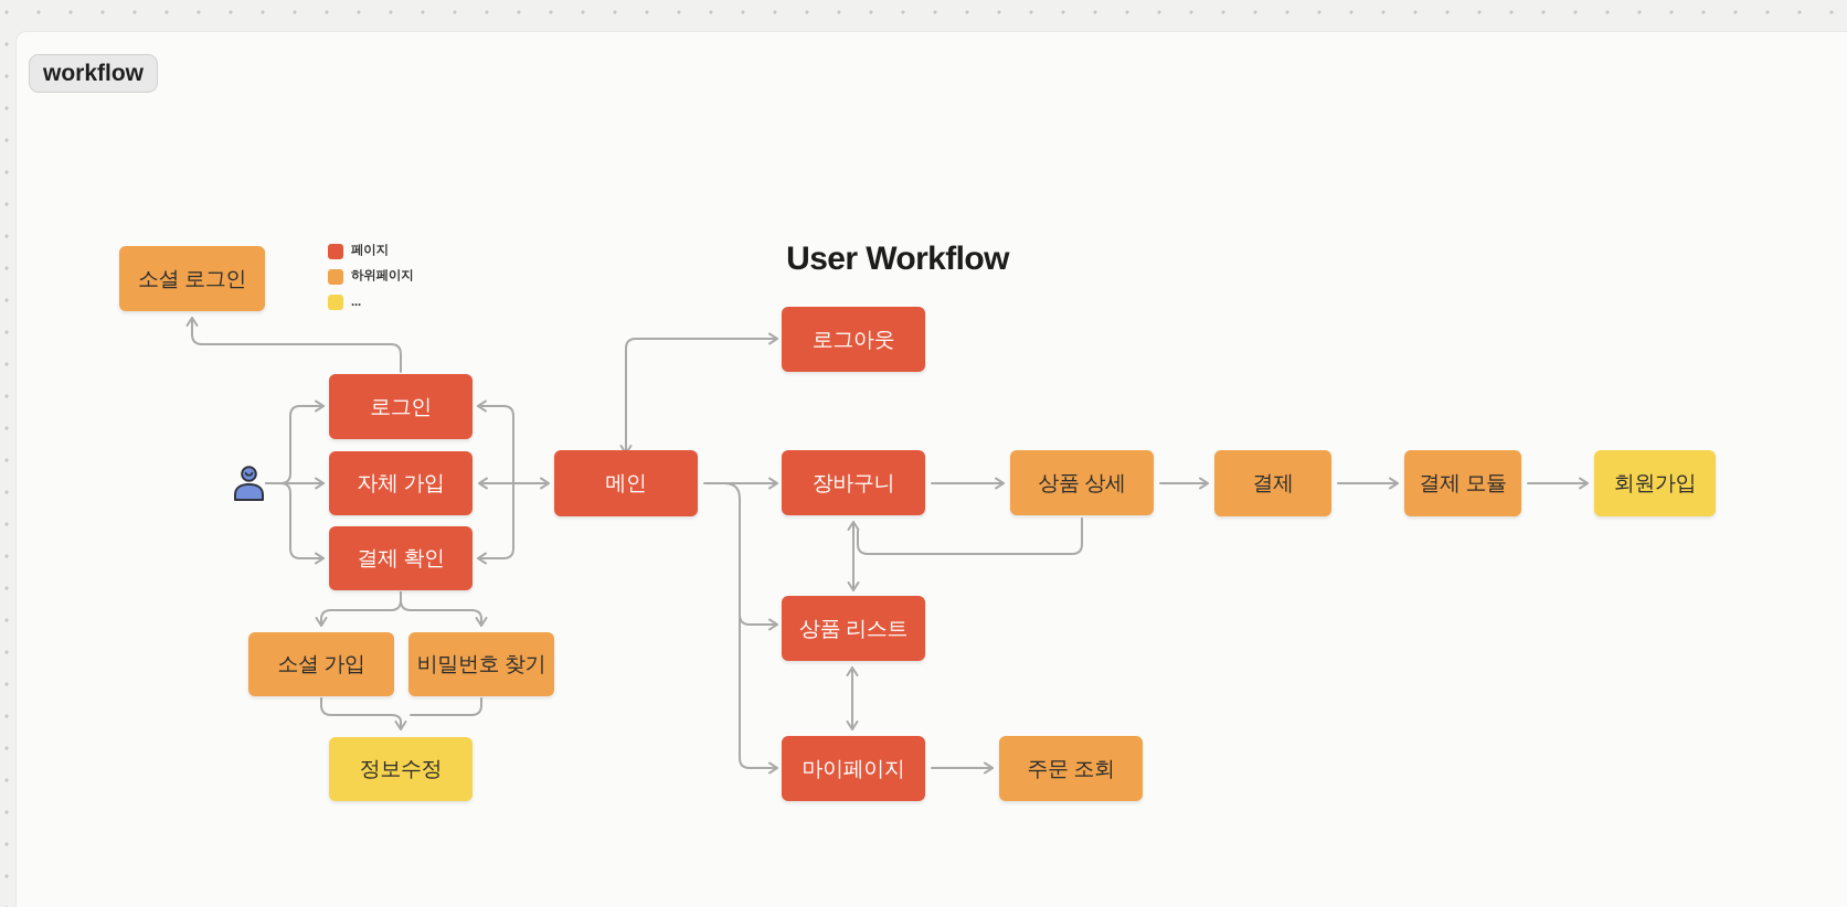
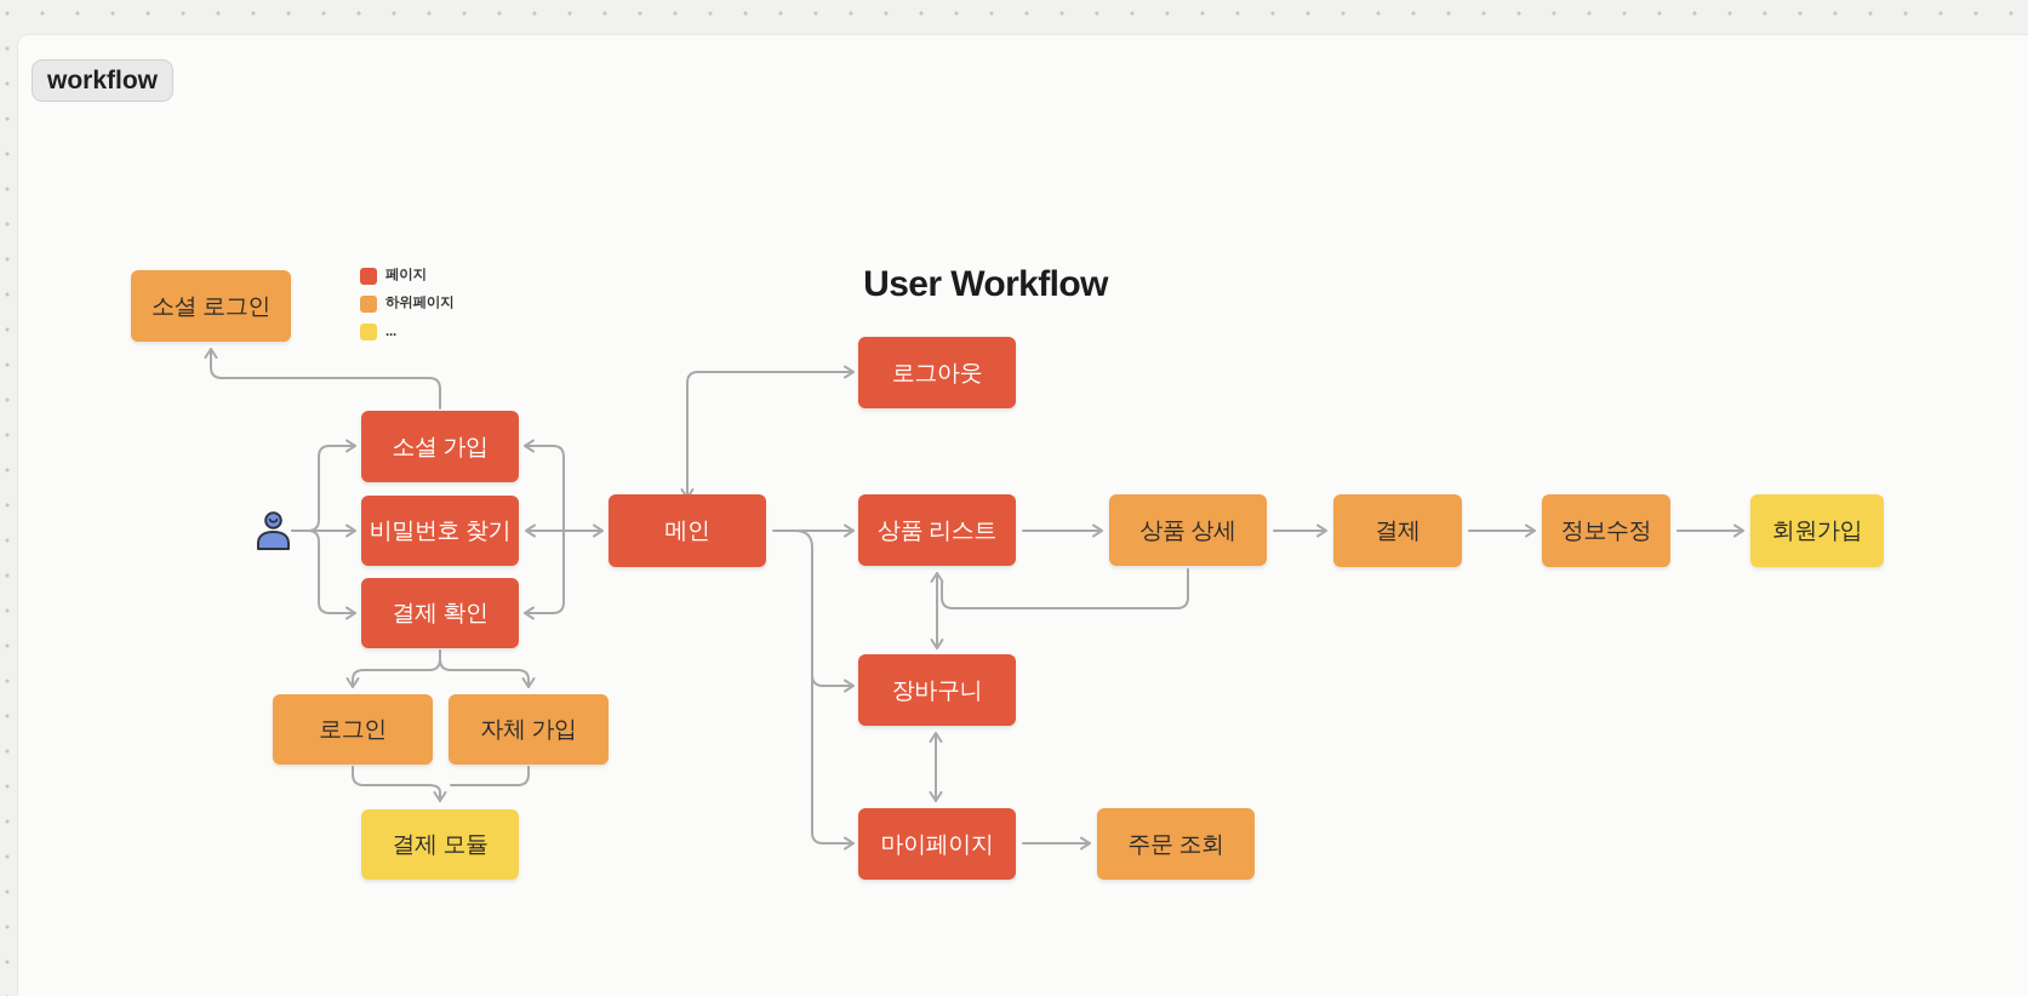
  workflow
  페이지
  하위페이지
  ...
  User Workflow
  소셜 로그인
  로그아웃
- 로그인
+ 소셜 가입
- 자체 가입
+ 비밀번호 찾기
  결제 확인
  메인
- 장바구니
+ 상품 리스트
  상품 상세
  결제
- 결제 모듈
+ 정보수정
  회원가입
- 상품 리스트
+ 장바구니
  마이페이지
  주문 조회
- 소셜 가입
+ 로그인
- 비밀번호 찾기
+ 자체 가입
- 정보수정
+ 결제 모듈
